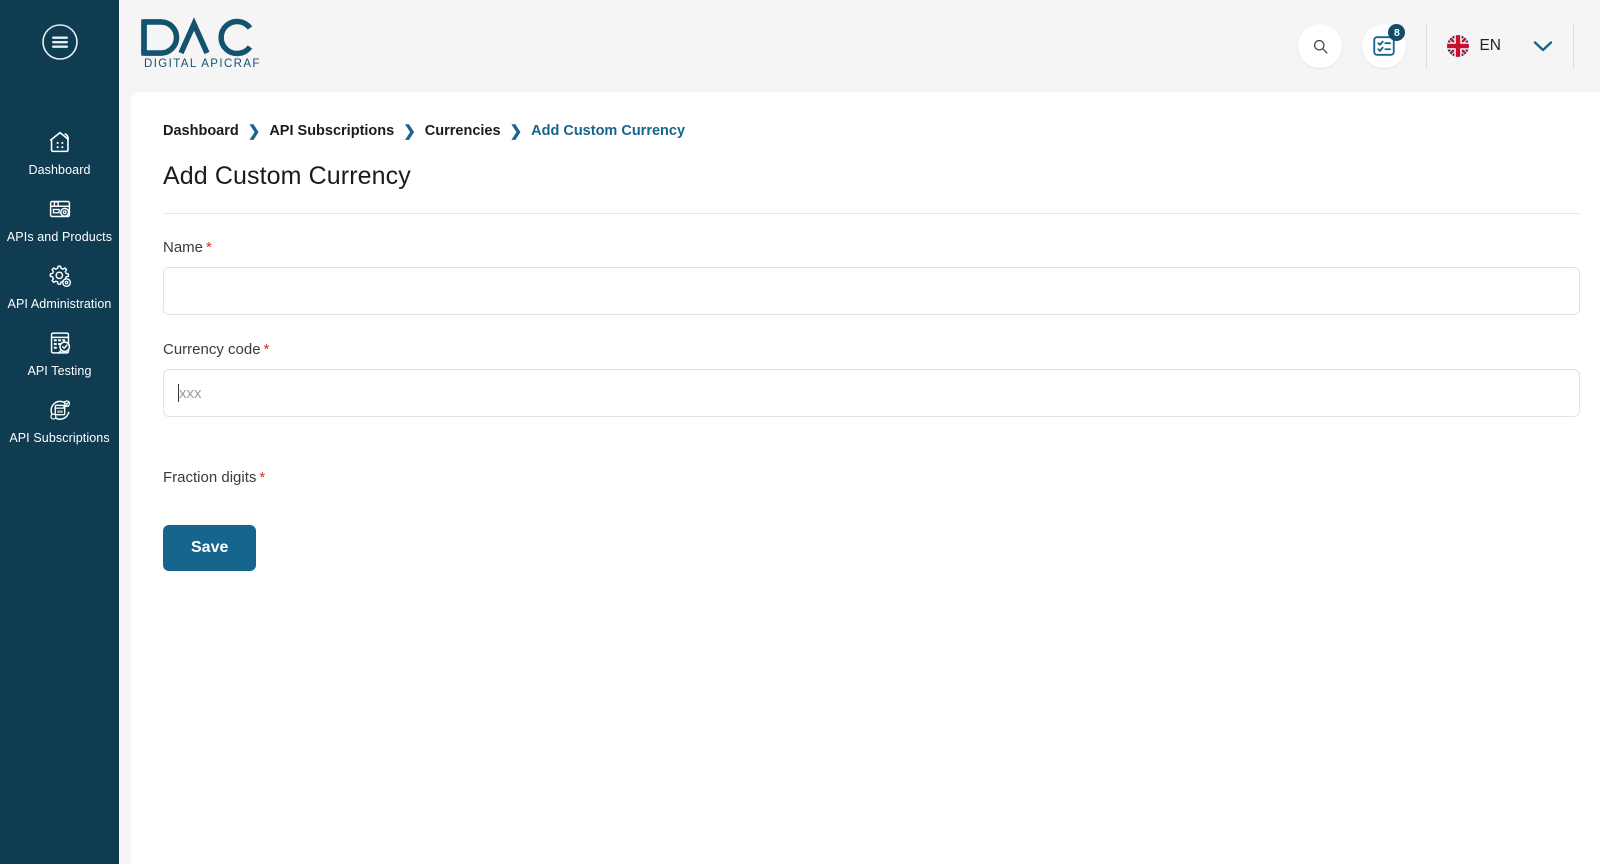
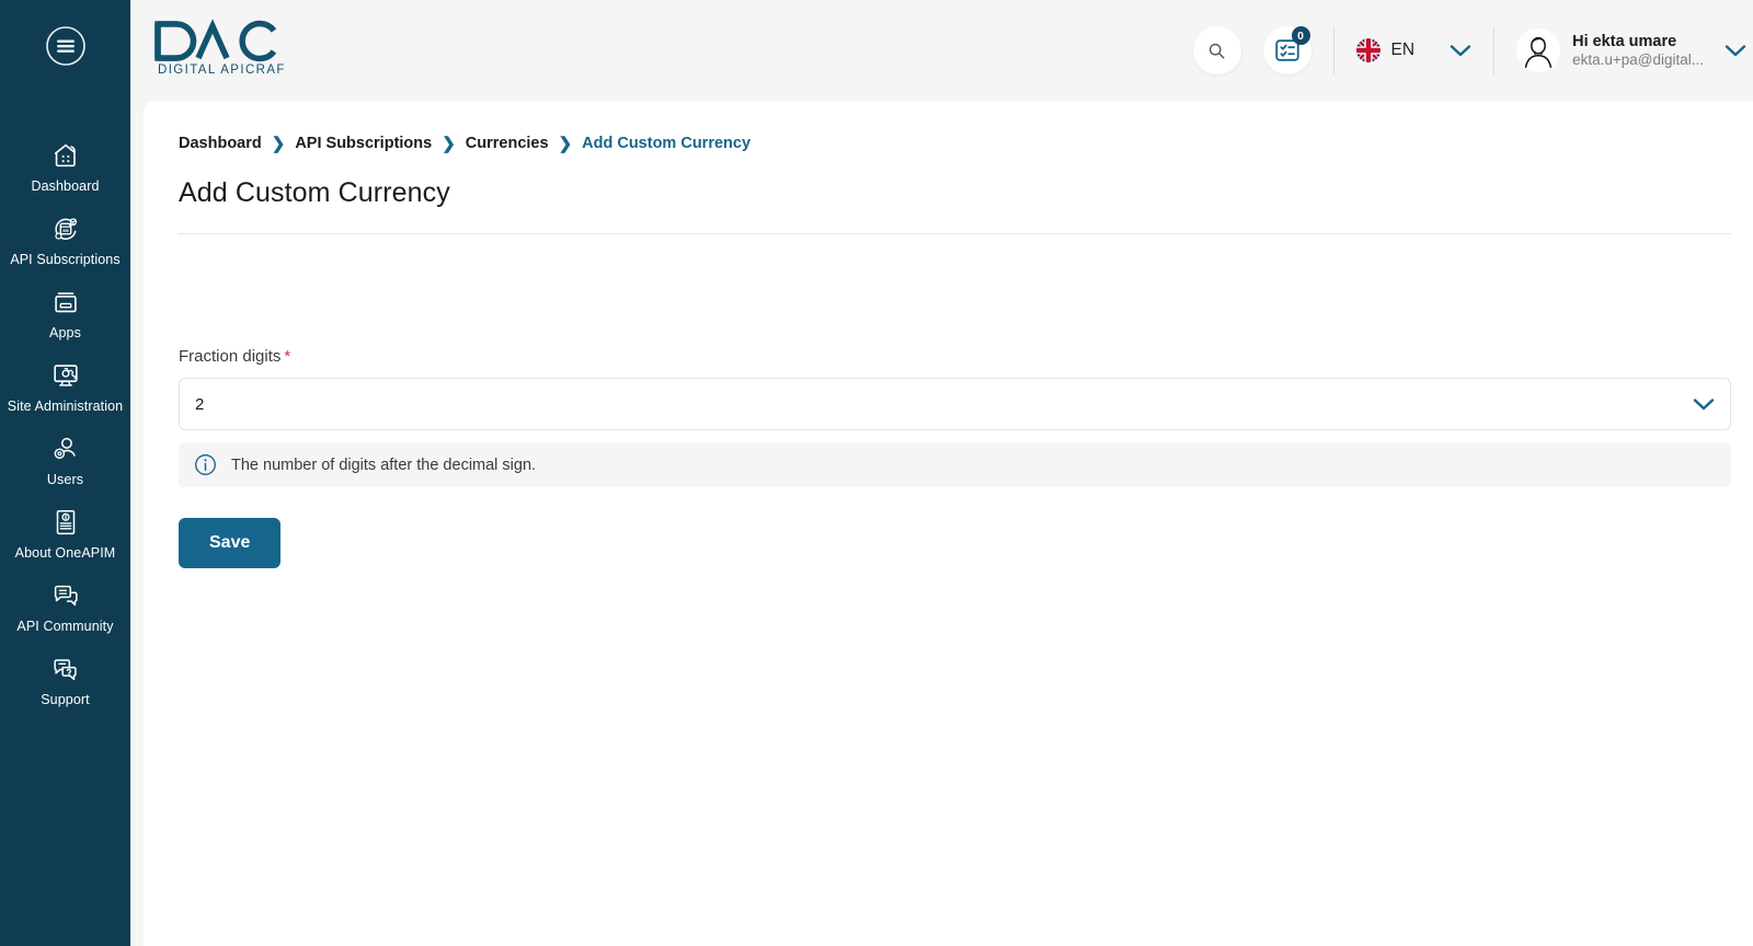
  Dashboard
- APIs and Products
- API Administration
- API Testing
  API Subscriptions
+ Apps
+ Site Administration
+ Users
+ About OneAPIM
+ API Community
+ Support
  DIGITAL APICRAF
- 8
+ 0
  EN
+ Hi ekta umare
+ ekta.u+pa@digital...
  Dashboard
  ❯
  API Subscriptions
  ❯
  Currencies
  ❯
  Add Custom Currency
  Add Custom Currency
- Name *
- Currency code *
- xxx
  Fraction digits *
+ 2
+ The number of digits after the decimal sign.
  Save
